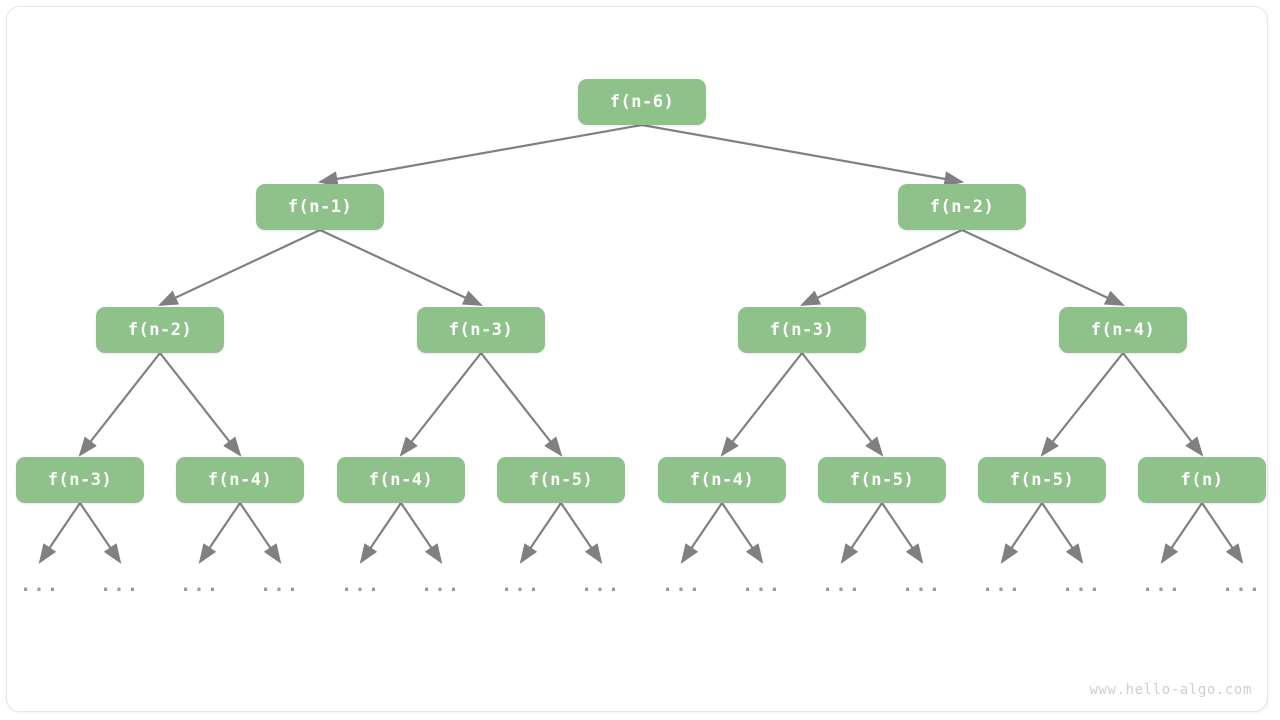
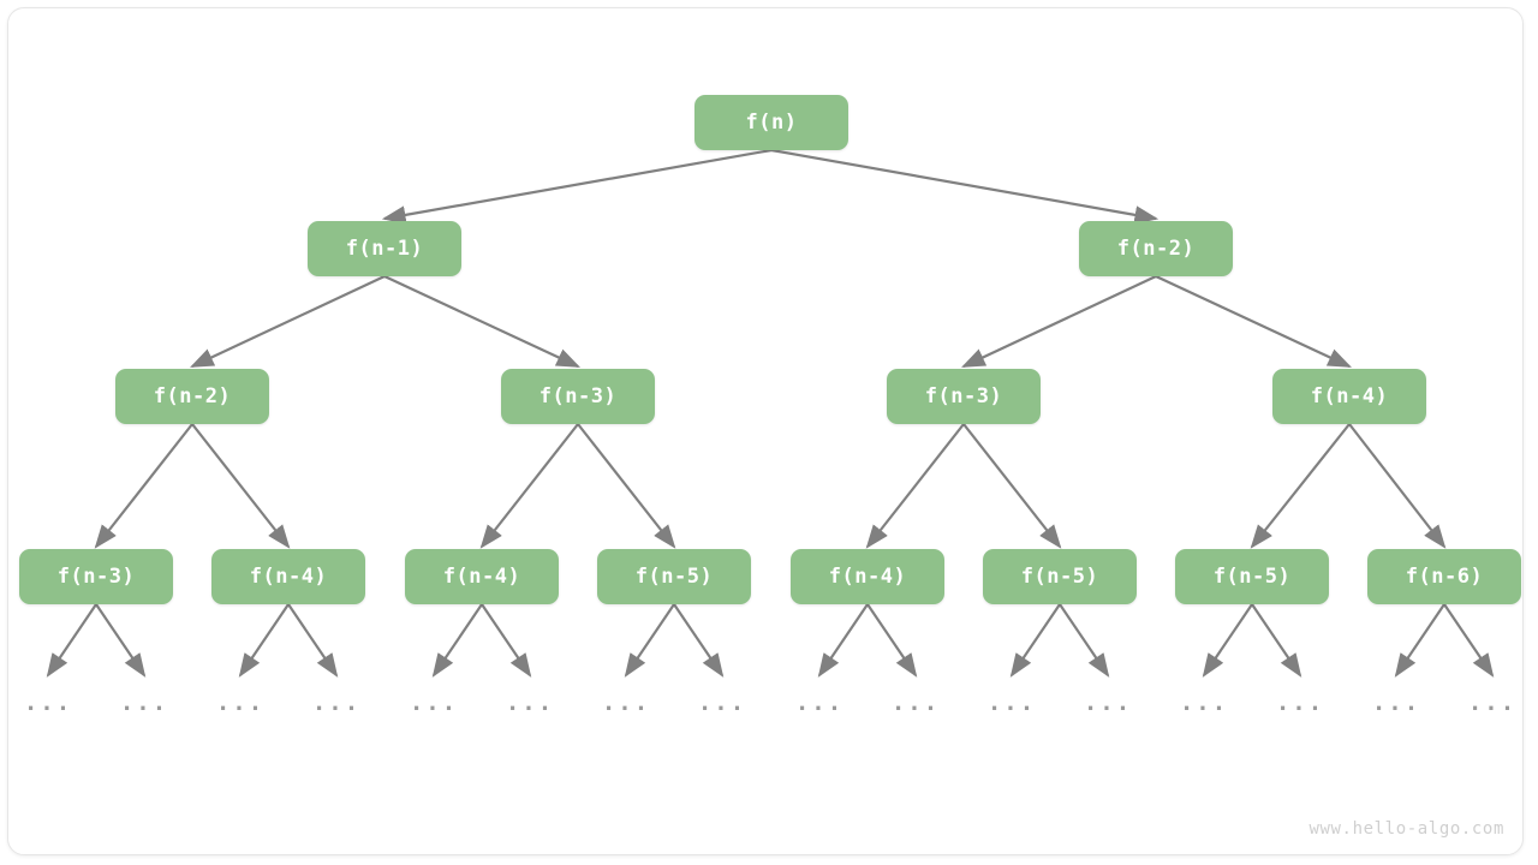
- f(n-6)
+ f(n)
  f(n-1)
  f(n-2)
  f(n-2)
  f(n-3)
  f(n-3)
  f(n-4)
  f(n-3)
  f(n-4)
  f(n-4)
  f(n-5)
  f(n-4)
  f(n-5)
  f(n-5)
- f(n)
+ f(n-6)
  ...
  ...
  ...
  ...
  ...
  ...
  ...
  ...
  ...
  ...
  ...
  ...
  ...
  ...
  ...
  ...
  www.hello-algo.com
